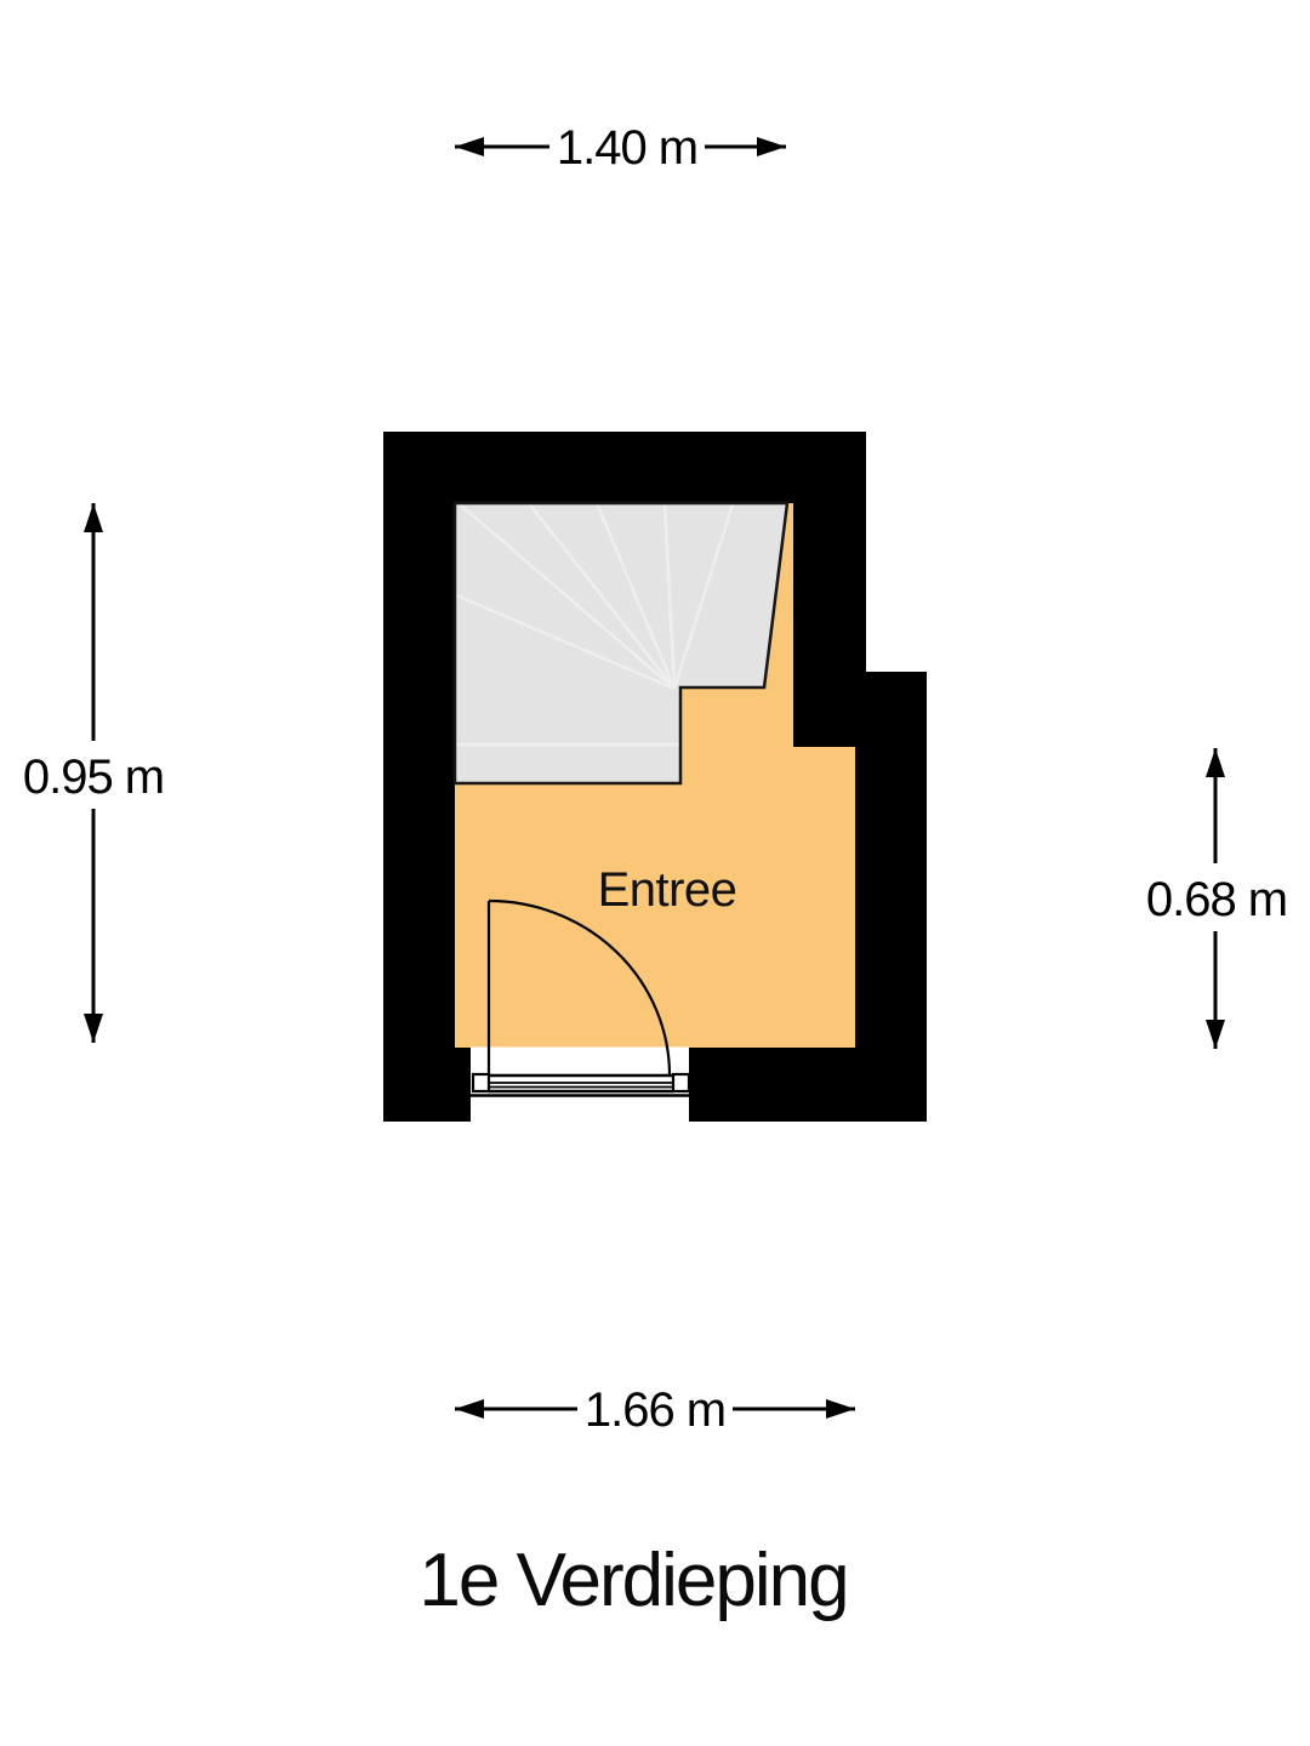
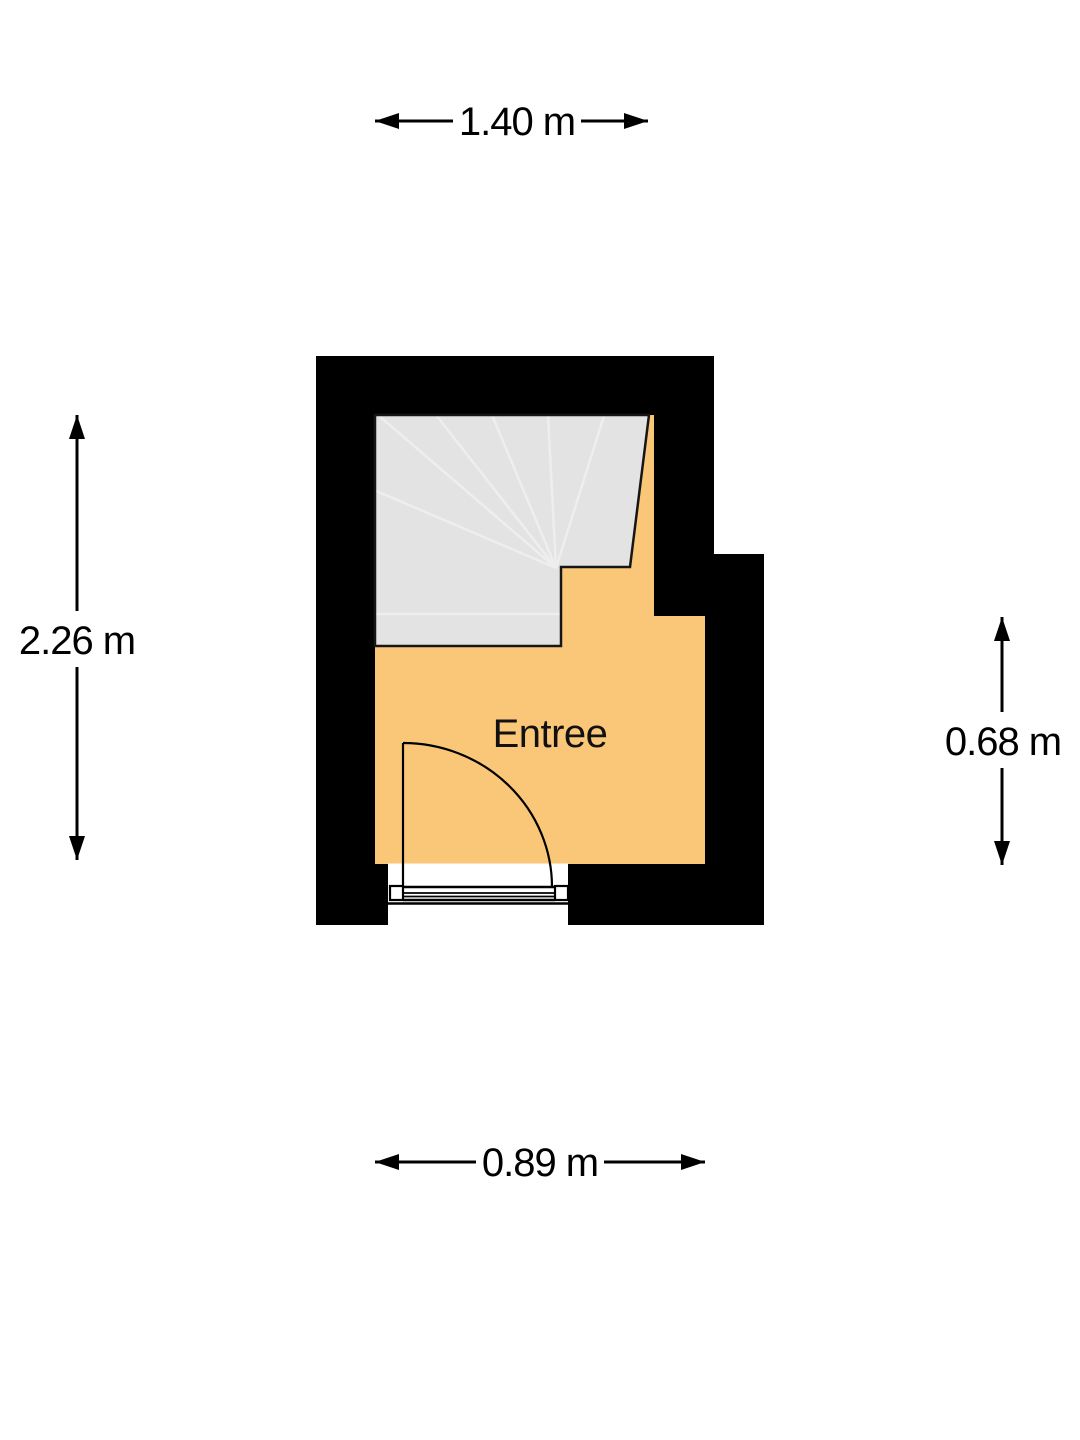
  Entree
  1.40 m
- 0.95 m
+ 2.26 m
  0.68 m
- 1.66 m
+ 0.89 m
- 1e Verdieping
